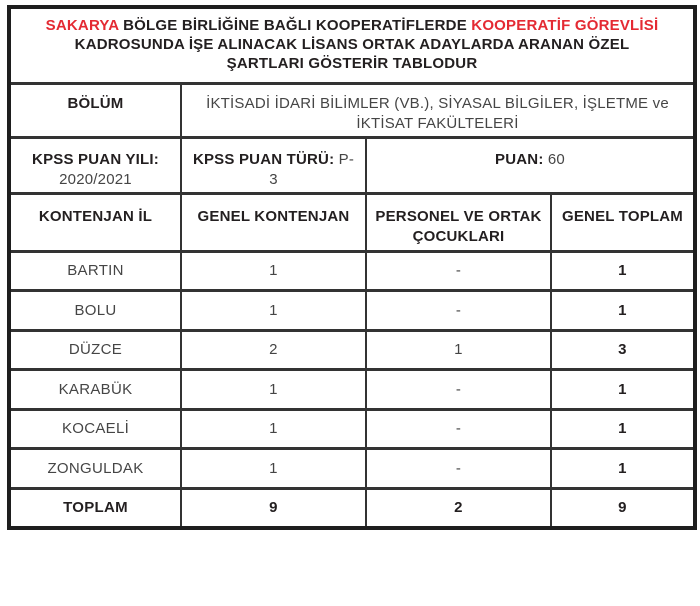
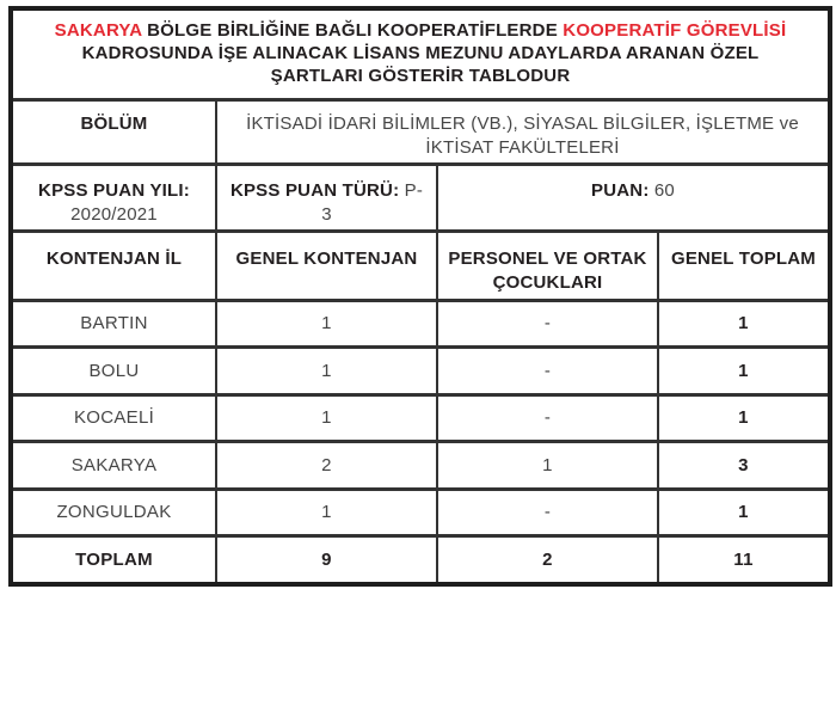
- SAKARYA BÖLGE BİRLİĞİNE BAĞLI KOOPERATİFLERDE KOOPERATİF GÖREVLİSİ KADROSUNDA İŞE ALINACAK LİSANS ORTAK ADAYLARDA ARANAN ÖZEL ŞARTLARI GÖSTERİR TABLODUR
+ SAKARYA BÖLGE BİRLİĞİNE BAĞLI KOOPERATİFLERDE KOOPERATİF GÖREVLİSİ KADROSUNDA İŞE ALINACAK LİSANS MEZUNU ADAYLARDA ARANAN ÖZEL ŞARTLARI GÖSTERİR TABLODUR
  BÖLÜM	İKTİSADİ İDARİ BİLİMLER (VB.), SİYASAL BİLGİLER, İŞLETME ve İKTİSAT FAKÜLTELERİ
  KPSS PUAN YILI: 2020/2021	KPSS PUAN TÜRÜ: P-3	PUAN: 60
  KONTENJAN İL	GENEL KONTENJAN	PERSONEL VE ORTAK ÇOCUKLARI	GENEL TOPLAM
  BARTIN	1	-	1
  BOLU	1	-	1
- DÜZCE	2	1	3
- KARABÜK	1	-	1
  KOCAELİ	1	-	1
+ SAKARYA	2	1	3
  ZONGULDAK	1	-	1
- TOPLAM	9	2	9
+ TOPLAM	9	2	11
